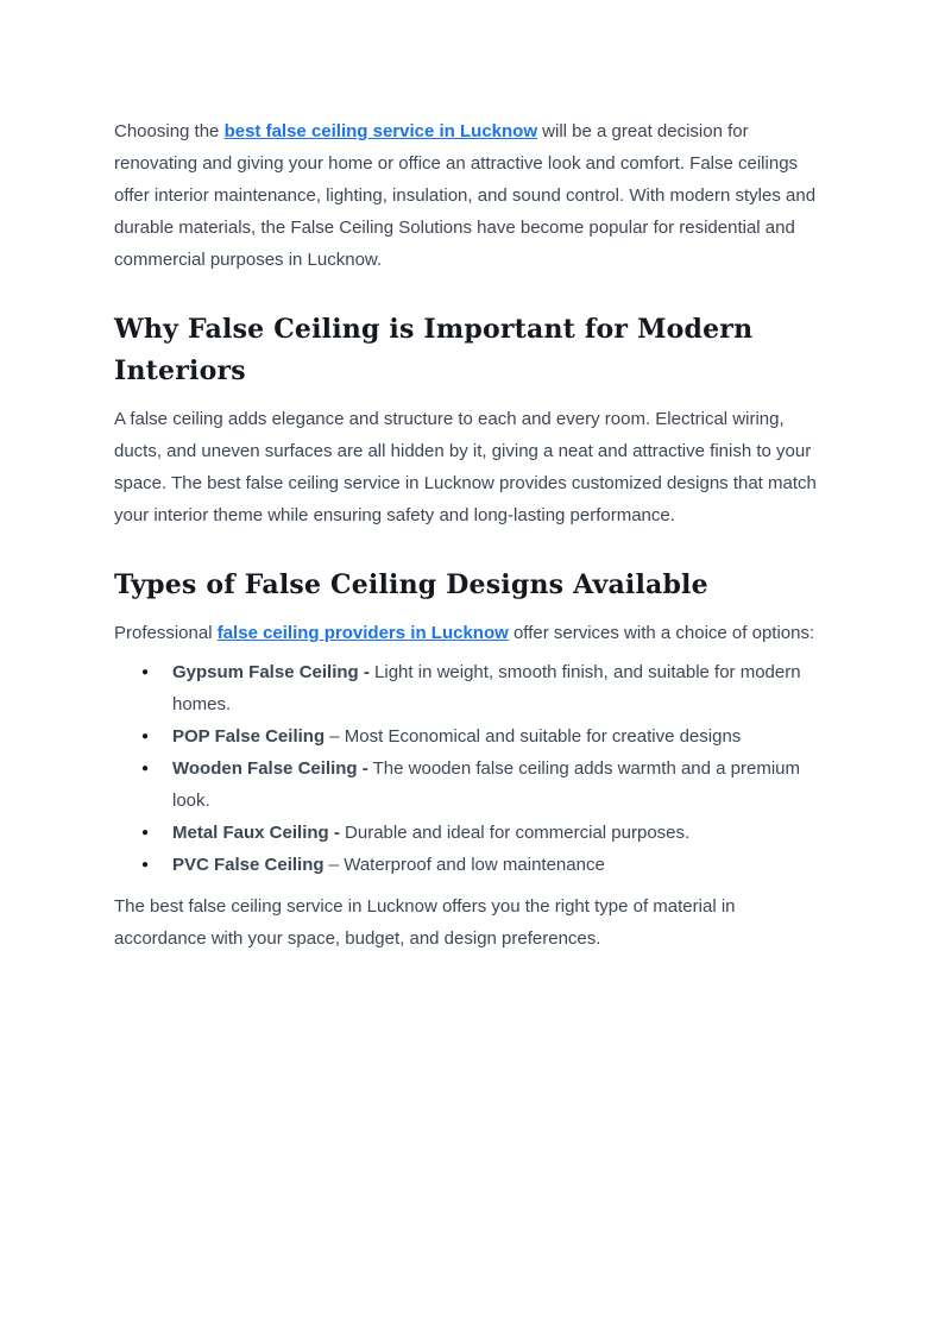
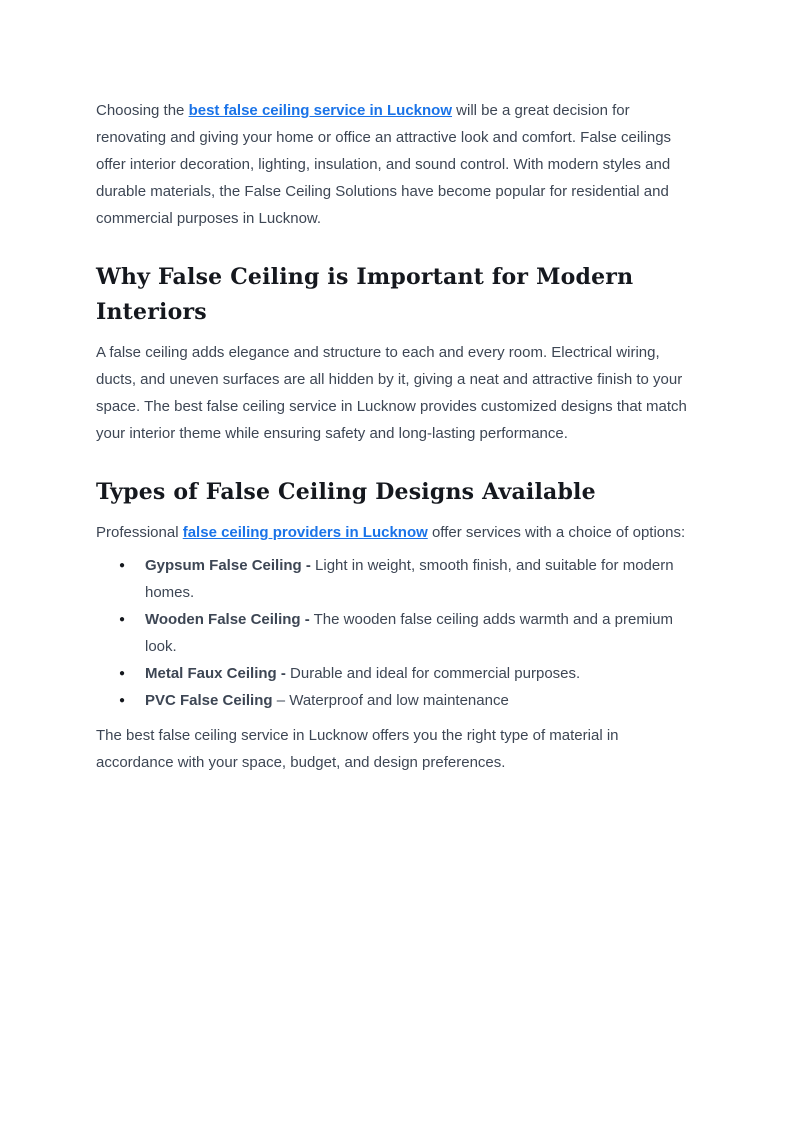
- Choosing the best false ceiling service in Lucknow will be a great decision for renovating and giving your home or office an attractive look and comfort. False ceilings offer interior maintenance, lighting, insulation, and sound control. With modern styles and durable materials, the False Ceiling Solutions have become popular for residential and commercial purposes in Lucknow.
+ Choosing the best false ceiling service in Lucknow will be a great decision for renovating and giving your home or office an attractive look and comfort. False ceilings offer interior decoration, lighting, insulation, and sound control. With modern styles and durable materials, the False Ceiling Solutions have become popular for residential and commercial purposes in Lucknow.
  Why False Ceiling is Important for Modern Interiors
  A false ceiling adds elegance and structure to each and every room. Electrical wiring, ducts, and uneven surfaces are all hidden by it, giving a neat and attractive finish to your space. The best false ceiling service in Lucknow provides customized designs that match your interior theme while ensuring safety and long-lasting performance.
  Types of False Ceiling Designs Available
  Professional false ceiling providers in Lucknow offer services with a choice of options:
  Gypsum False Ceiling - Light in weight, smooth finish, and suitable for modern homes.
- POP False Ceiling – Most Economical and suitable for creative designs
  Wooden False Ceiling - The wooden false ceiling adds warmth and a premium look.
  Metal Faux Ceiling - Durable and ideal for commercial purposes.
  PVC False Ceiling – Waterproof and low maintenance
  The best false ceiling service in Lucknow offers you the right type of material in accordance with your space, budget, and design preferences.
